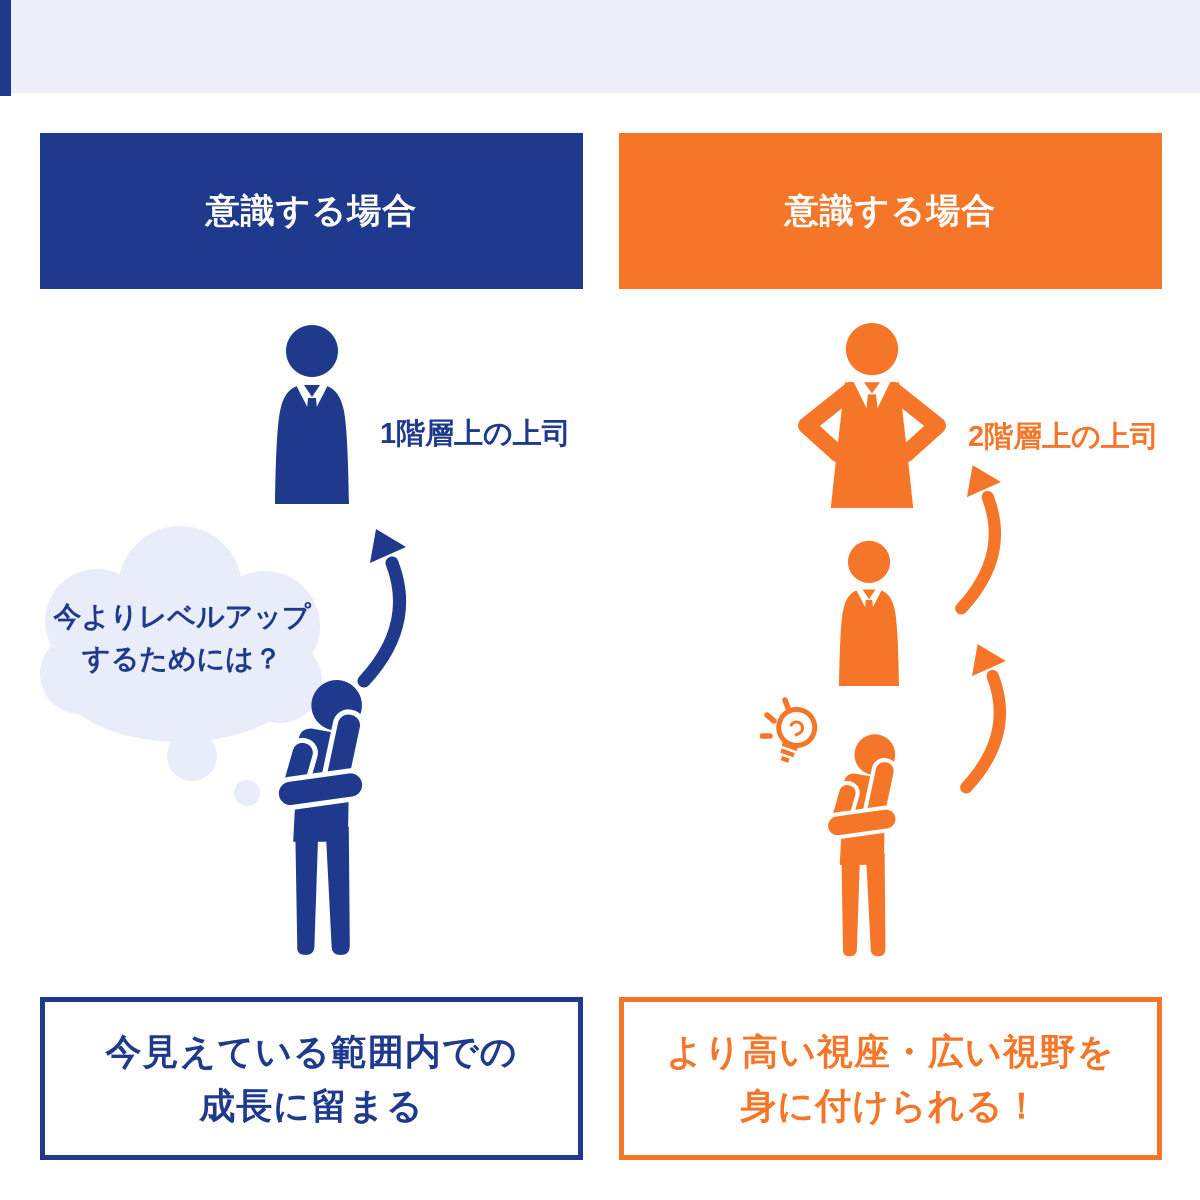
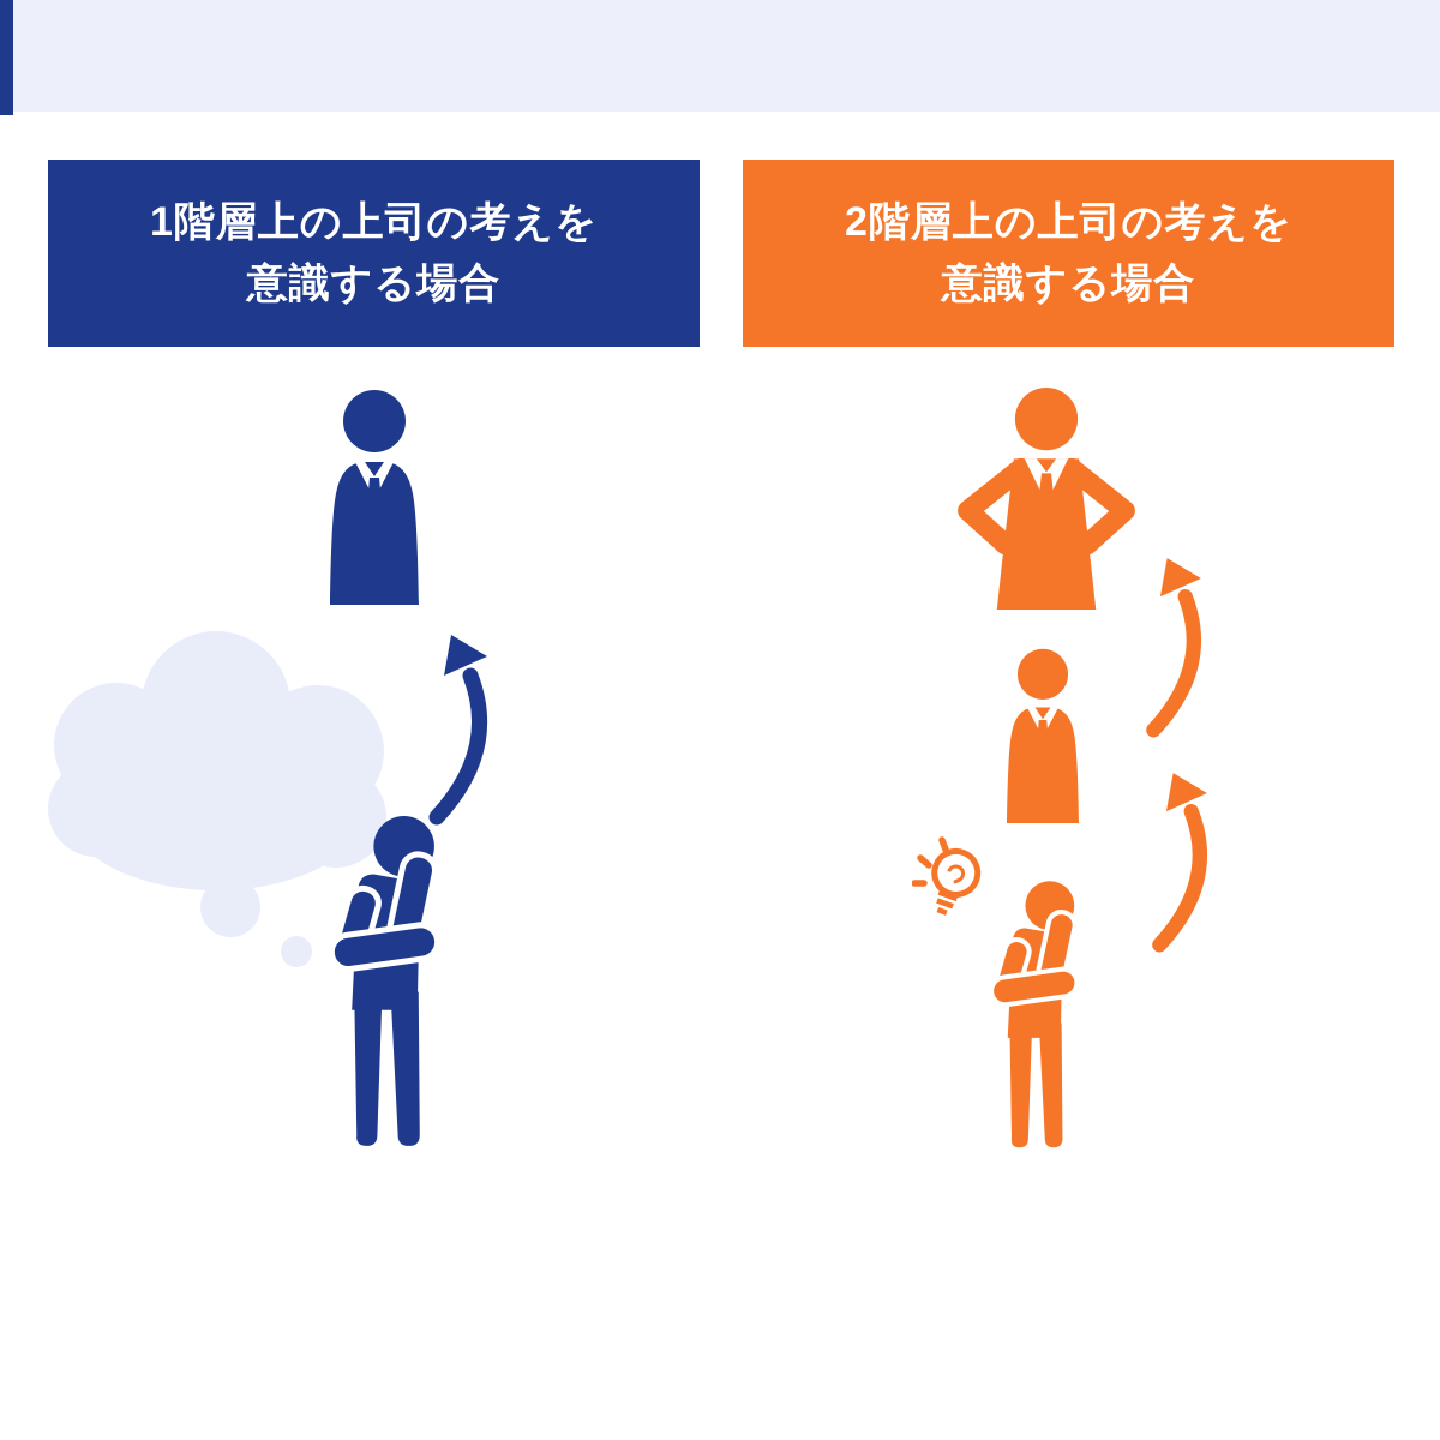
+ 1階層上の上司の考えを
  意識する場合
+ 2階層上の上司の考えを
  意識する場合
- 1階層上の上司
- 今よりレベルアップ
- するためには？
- 今見えている範囲内での
- 成長に留まる
- 2階層上の上司
- より高い視座・広い視野を
- 身に付けられる！
